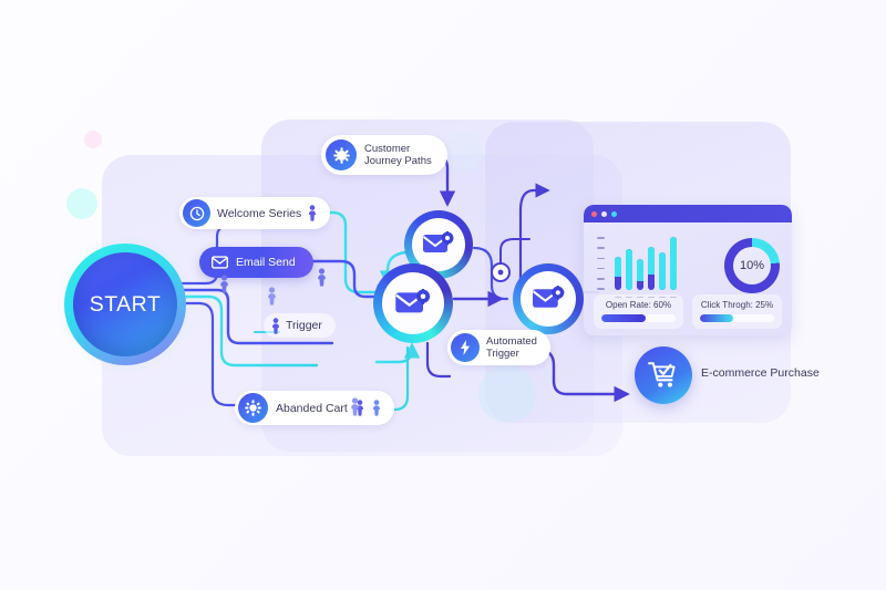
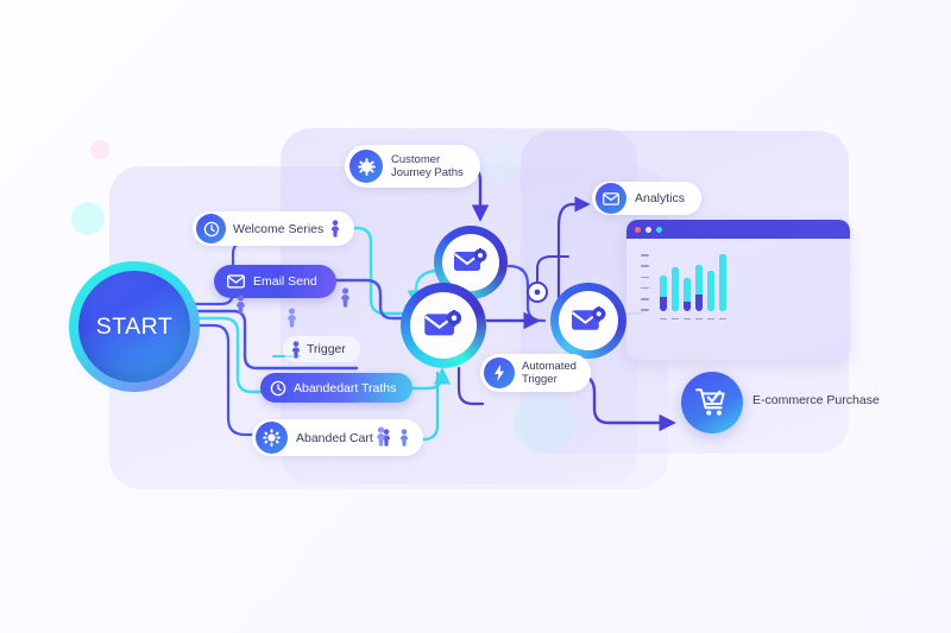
  START
  Customer
  Journey Paths
  Welcome Series
  Email Send
  Trigger
+ Abandedart Traths
  Abanded Cart
  Automated
  Trigger
+ Analytics
  E-commerce Purchase
- 10%
- Open Rate: 60%
- Click Throgh: 25%
